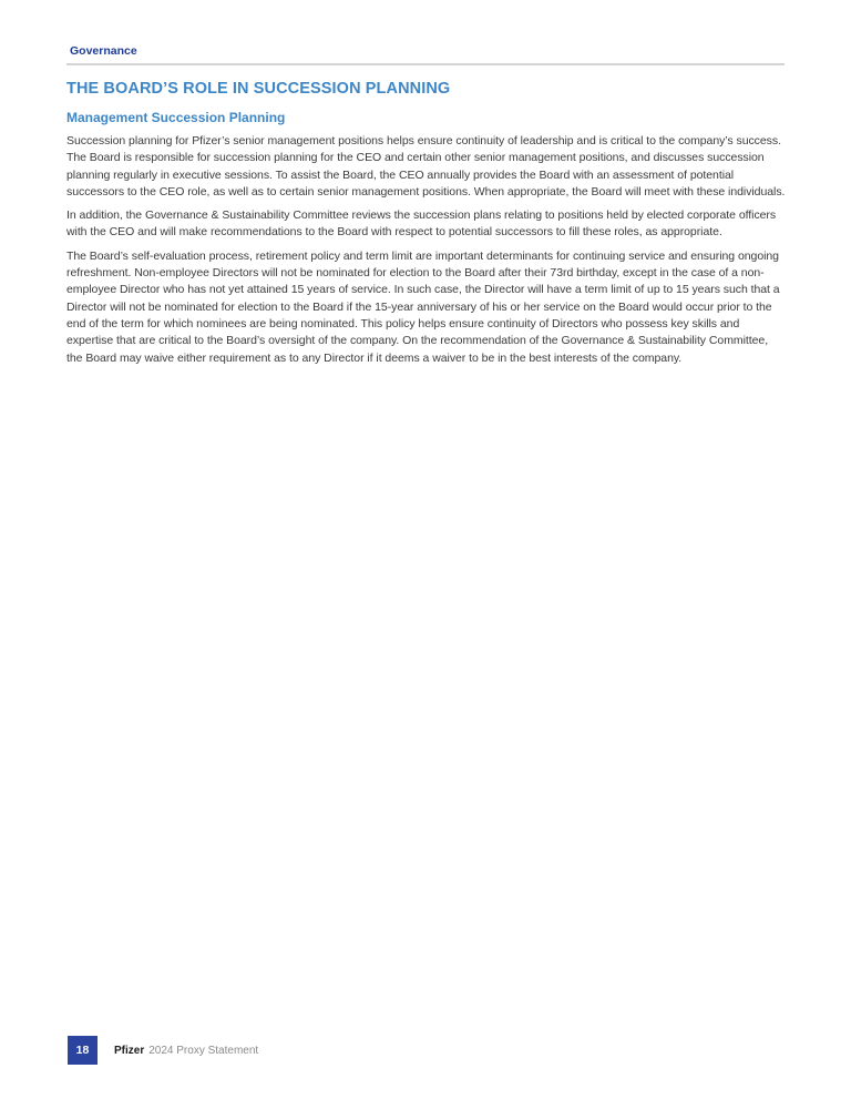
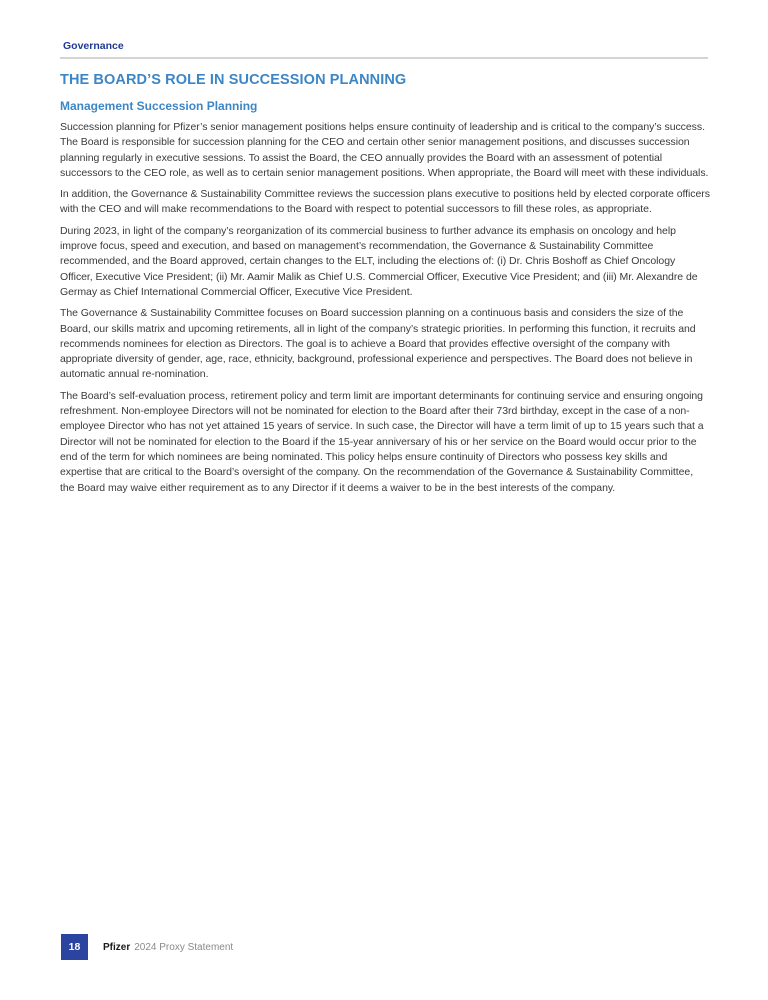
  Governance
  THE BOARD’S ROLE IN SUCCESSION PLANNING
  Management Succession Planning
  Succession planning for Pfizer’s senior management positions helps ensure continuity of leadership and is critical to the company’s success. The Board is responsible for succession planning for the CEO and certain other senior management positions, and discusses succession planning regularly in executive sessions. To assist the Board, the CEO annually provides the Board with an assessment of potential successors to the CEO role, as well as to certain senior management positions. When appropriate, the Board will meet with these individuals.
- In addition, the Governance & Sustainability Committee reviews the succession plans relating to positions held by elected corporate officers with the CEO and will make recommendations to the Board with respect to potential successors to fill these roles, as appropriate.
+ In addition, the Governance & Sustainability Committee reviews the succession plans executive to positions held by elected corporate officers with the CEO and will make recommendations to the Board with respect to potential successors to fill these roles, as appropriate.
+ During 2023, in light of the company’s reorganization of its commercial business to further advance its emphasis on oncology and help improve focus, speed and execution, and based on management’s recommendation, the Governance & Sustainability Committee recommended, and the Board approved, certain changes to the ELT, including the elections of: (i) Dr. Chris Boshoff as Chief Oncology Officer, Executive Vice President; (ii) Mr. Aamir Malik as Chief U.S. Commercial Officer, Executive Vice President; and (iii) Mr. Alexandre de Germay as Chief International Commercial Officer, Executive Vice President.
+ The Governance & Sustainability Committee focuses on Board succession planning on a continuous basis and considers the size of the Board, our skills matrix and upcoming retirements, all in light of the company’s strategic priorities. In performing this function, it recruits and recommends nominees for election as Directors. The goal is to achieve a Board that provides effective oversight of the company with appropriate diversity of gender, age, race, ethnicity, background, professional experience and perspectives. The Board does not believe in automatic annual re-nomination.
  The Board’s self-evaluation process, retirement policy and term limit are important determinants for continuing service and ensuring ongoing refreshment. Non-employee Directors will not be nominated for election to the Board after their 73rd birthday, except in the case of a non-employee Director who has not yet attained 15 years of service. In such case, the Director will have a term limit of up to 15 years such that a Director will not be nominated for election to the Board if the 15-year anniversary of his or her service on the Board would occur prior to the end of the term for which nominees are being nominated. This policy helps ensure continuity of Directors who possess key skills and expertise that are critical to the Board’s oversight of the company. On the recommendation of the Governance & Sustainability Committee, the Board may waive either requirement as to any Director if it deems a waiver to be in the best interests of the company.
  18
  Pfizer
  2024 Proxy Statement
